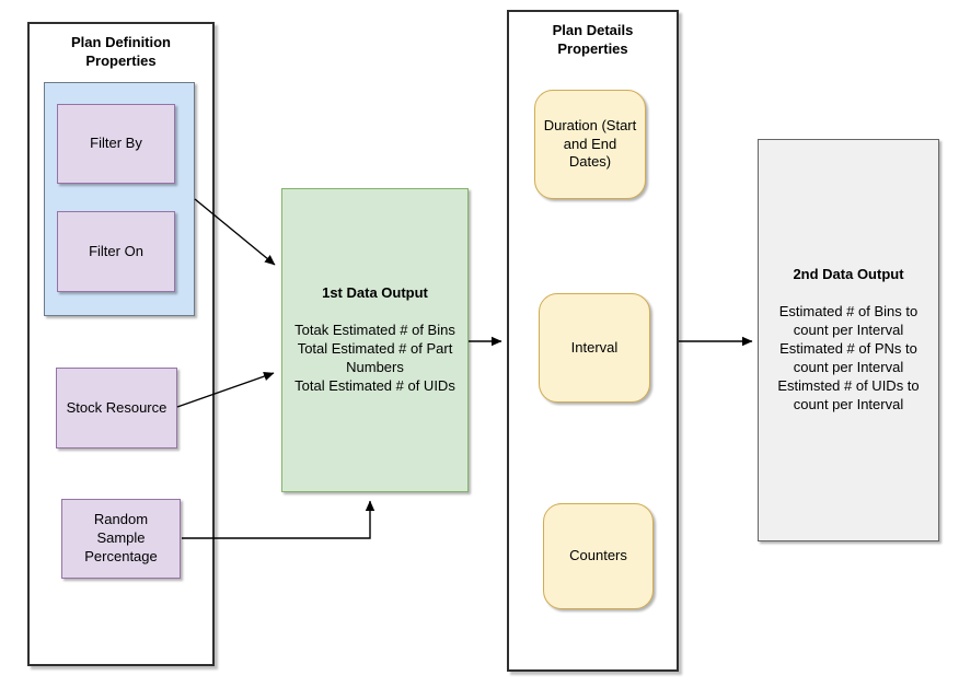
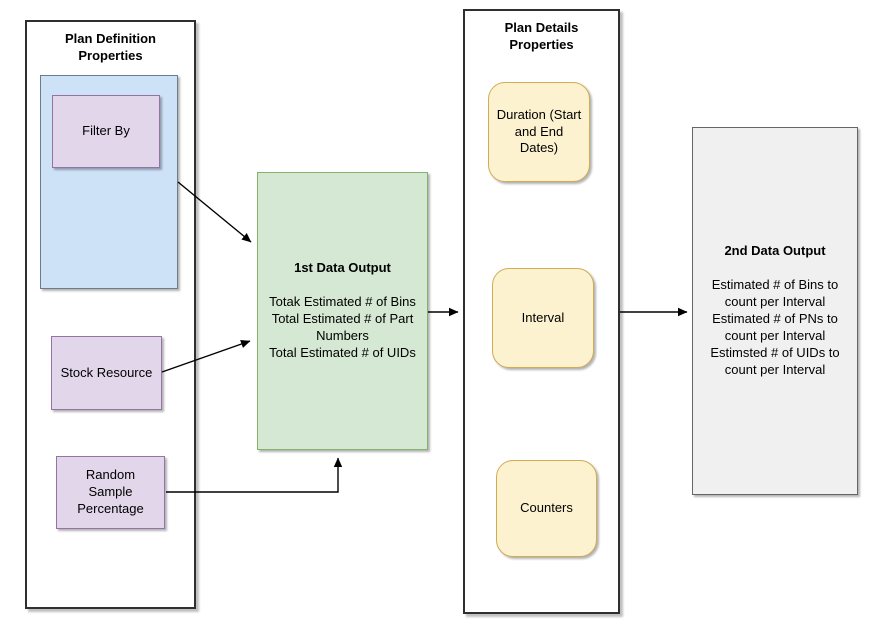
  Plan Definition Properties
  Filter By
- Filter On
  Stock Resource
  Random Sample Percentage
  1st Data Output
  Totak Estimated # of Bins
  Total Estimated # of Part Numbers
  Total Estimated # of UIDs
  Plan Details Properties
  Duration (Start and End Dates)
  Interval
  Counters
  2nd Data Output
  Estimated # of Bins to count per Interval
  Estimated # of PNs to count per Interval
  Estimsted # of UIDs to count per Interval
